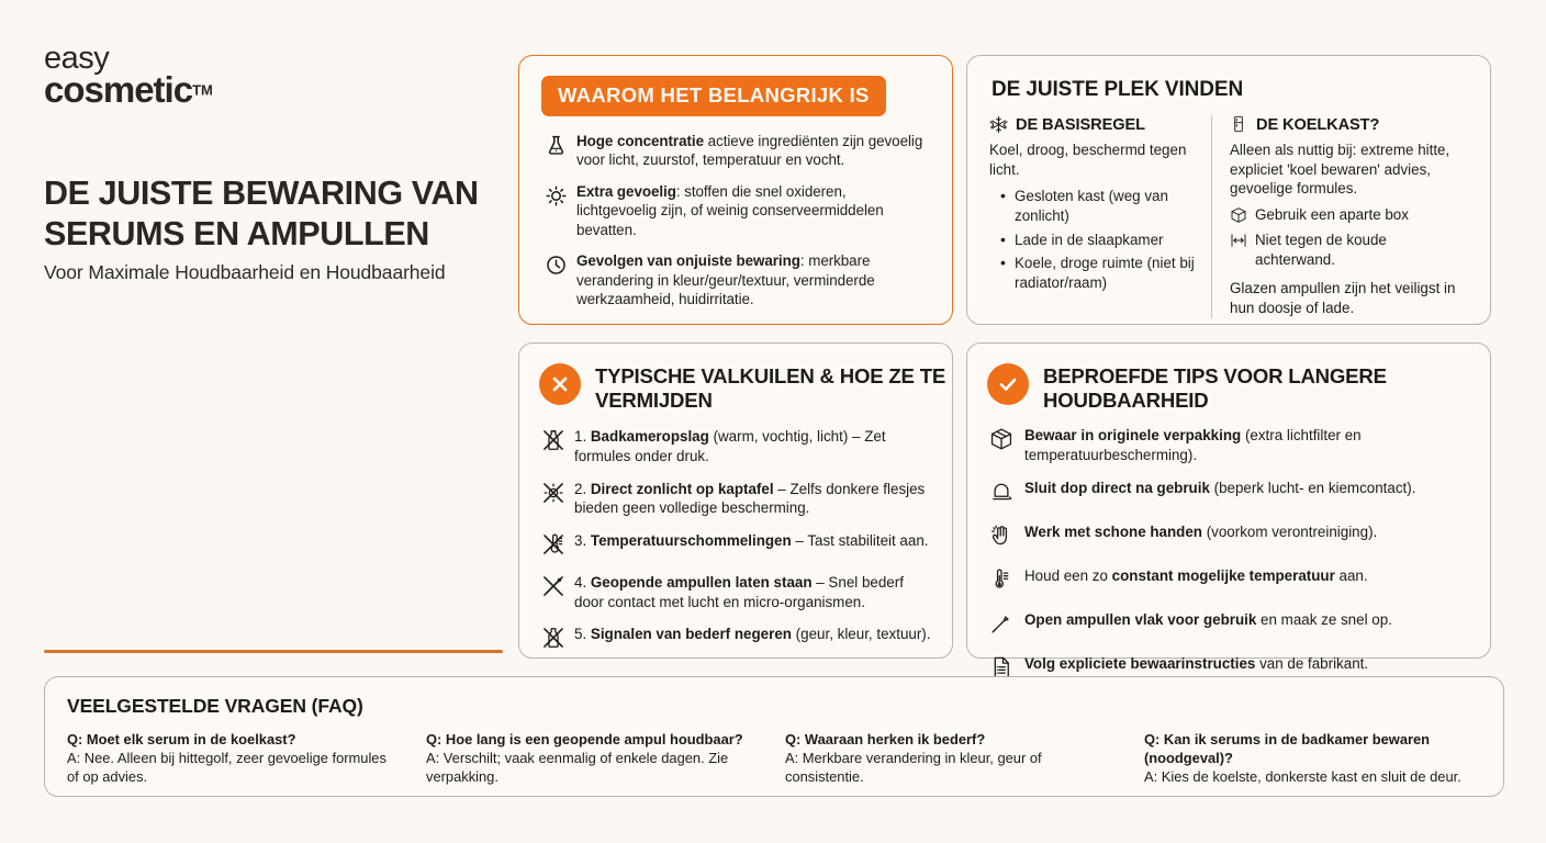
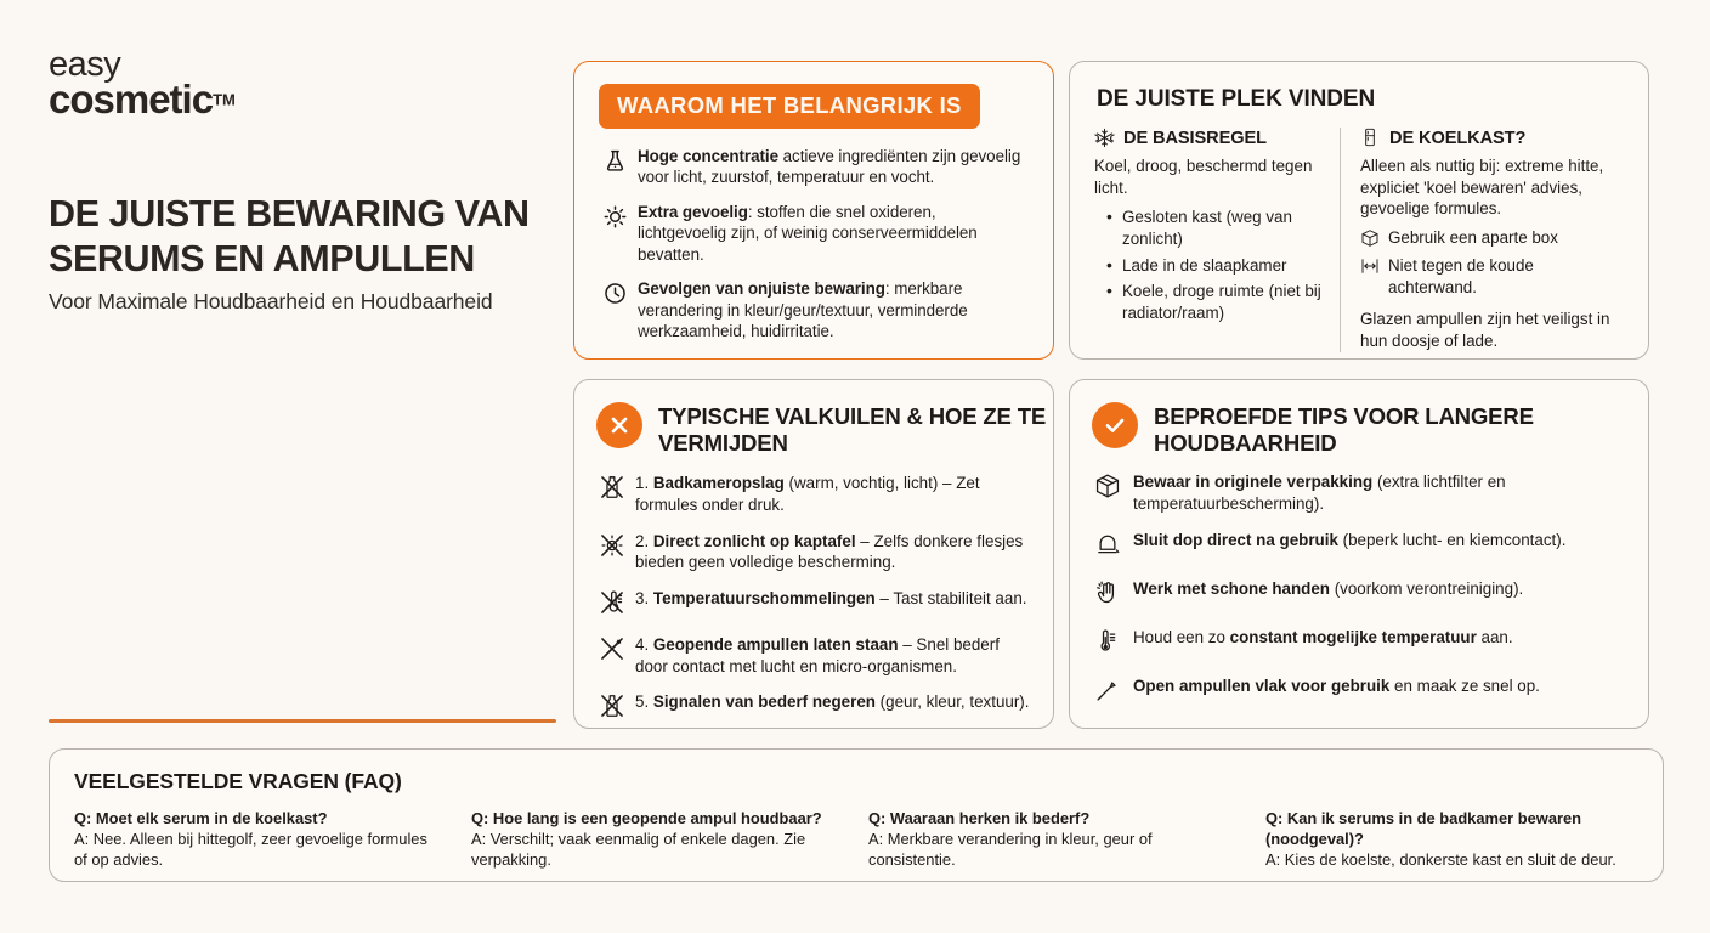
  easy
  cosmeticTM
  DE JUISTE BEWARING VAN SERUMS EN AMPULLEN
  Voor Maximale Houdbaarheid en Houdbaarheid
  WAAROM HET BELANGRIJK IS
  Hoge concentratie actieve ingrediënten zijn gevoelig voor licht, zuurstof, temperatuur en vocht.
  Extra gevoelig: stoffen die snel oxideren, lichtgevoelig zijn, of weinig conserveermiddelen bevatten.
  Gevolgen van onjuiste bewaring: merkbare verandering in kleur/geur/textuur, verminderde werkzaamheid, huidirritatie.
  DE JUISTE PLEK VINDEN
  DE BASISREGEL
  Koel, droog, beschermd tegen licht.
  Gesloten kast (weg van zonlicht)
  Lade in de slaapkamer
  Koele, droge ruimte (niet bij radiator/raam)
  DE KOELKAST?
  Alleen als nuttig bij: extreme hitte, expliciet 'koel bewaren' advies, gevoelige formules.
  Gebruik een aparte box
  Niet tegen de koude achterwand.
  Glazen ampullen zijn het veiligst in hun doosje of lade.
  TYPISCHE VALKUILEN & HOE ZE TE VERMIJDEN
  1. Badkameropslag (warm, vochtig, licht) – Zet formules onder druk.
  2. Direct zonlicht op kaptafel – Zelfs donkere flesjes bieden geen volledige bescherming.
  3. Temperatuurschommelingen – Tast stabiliteit aan.
  4. Geopende ampullen laten staan – Snel bederf door contact met lucht en micro-organismen.
  5. Signalen van bederf negeren (geur, kleur, textuur).
  BEPROEFDE TIPS VOOR LANGERE HOUDBAARHEID
  Bewaar in originele verpakking (extra lichtfilter en temperatuurbescherming).
  Sluit dop direct na gebruik (beperk lucht- en kiemcontact).
  Werk met schone handen (voorkom verontreiniging).
  Houd een zo constant mogelijke temperatuur aan.
  Open ampullen vlak voor gebruik en maak ze snel op.
- Volg expliciete bewaarinstructies van de fabrikant.
  VEELGESTELDE VRAGEN (FAQ)
  Q: Moet elk serum in de koelkast?
  A: Nee. Alleen bij hittegolf, zeer gevoelige formules of op advies.
  Q: Hoe lang is een geopende ampul houdbaar?
  A: Verschilt; vaak eenmalig of enkele dagen. Zie verpakking.
  Q: Waaraan herken ik bederf?
  A: Merkbare verandering in kleur, geur of consistentie.
  Q: Kan ik serums in de badkamer bewaren (noodgeval)?
  A: Kies de koelste, donkerste kast en sluit de deur.
